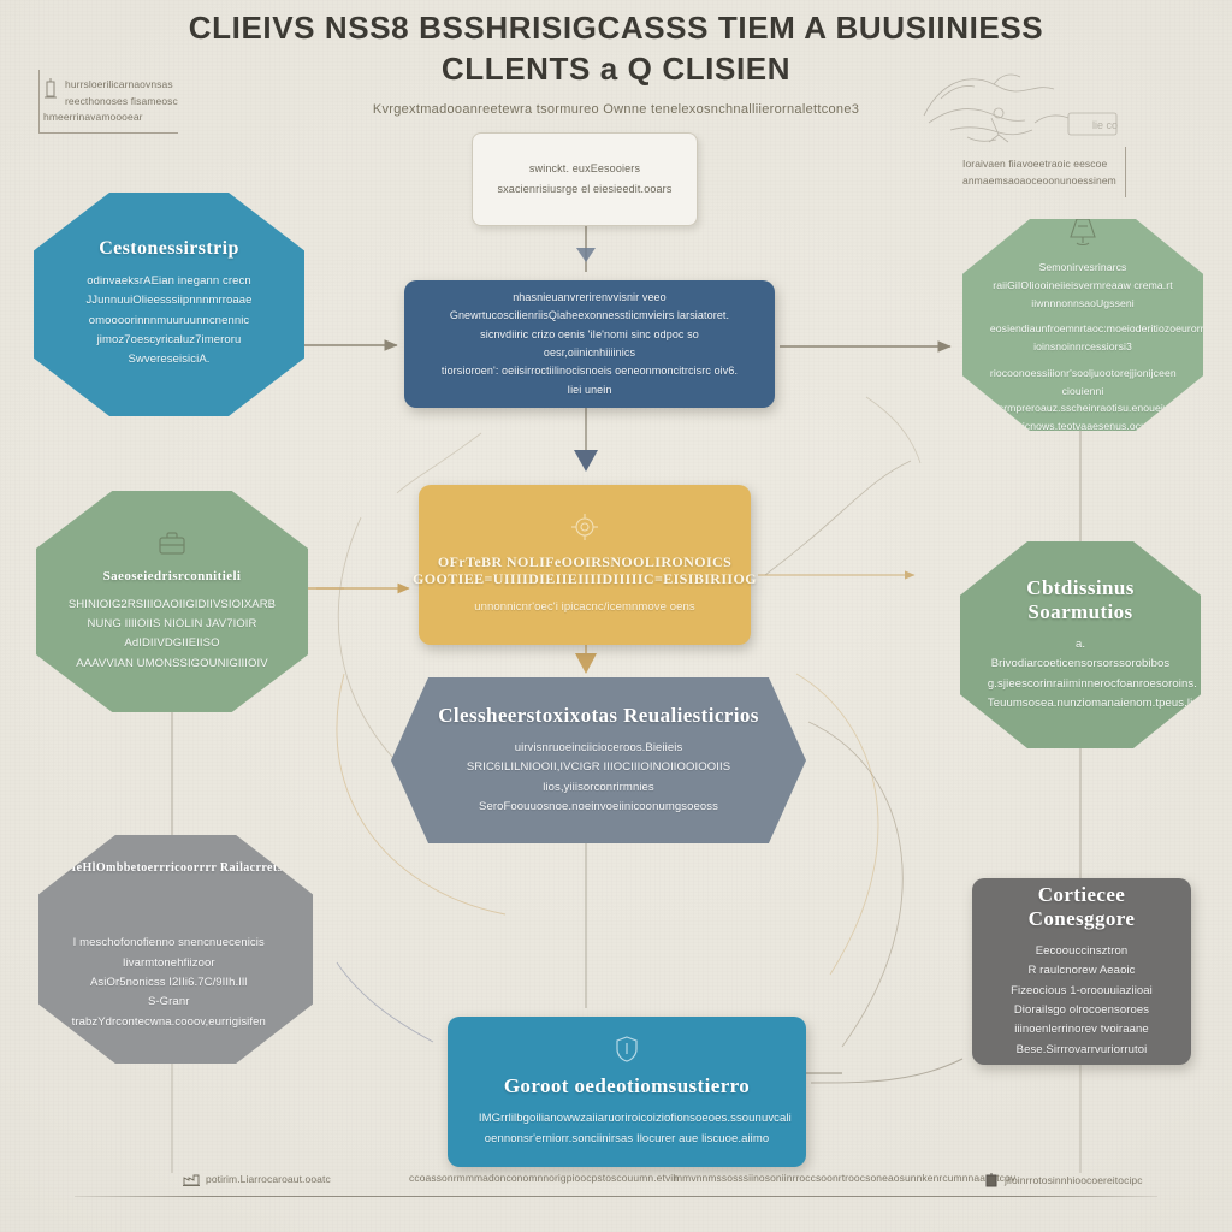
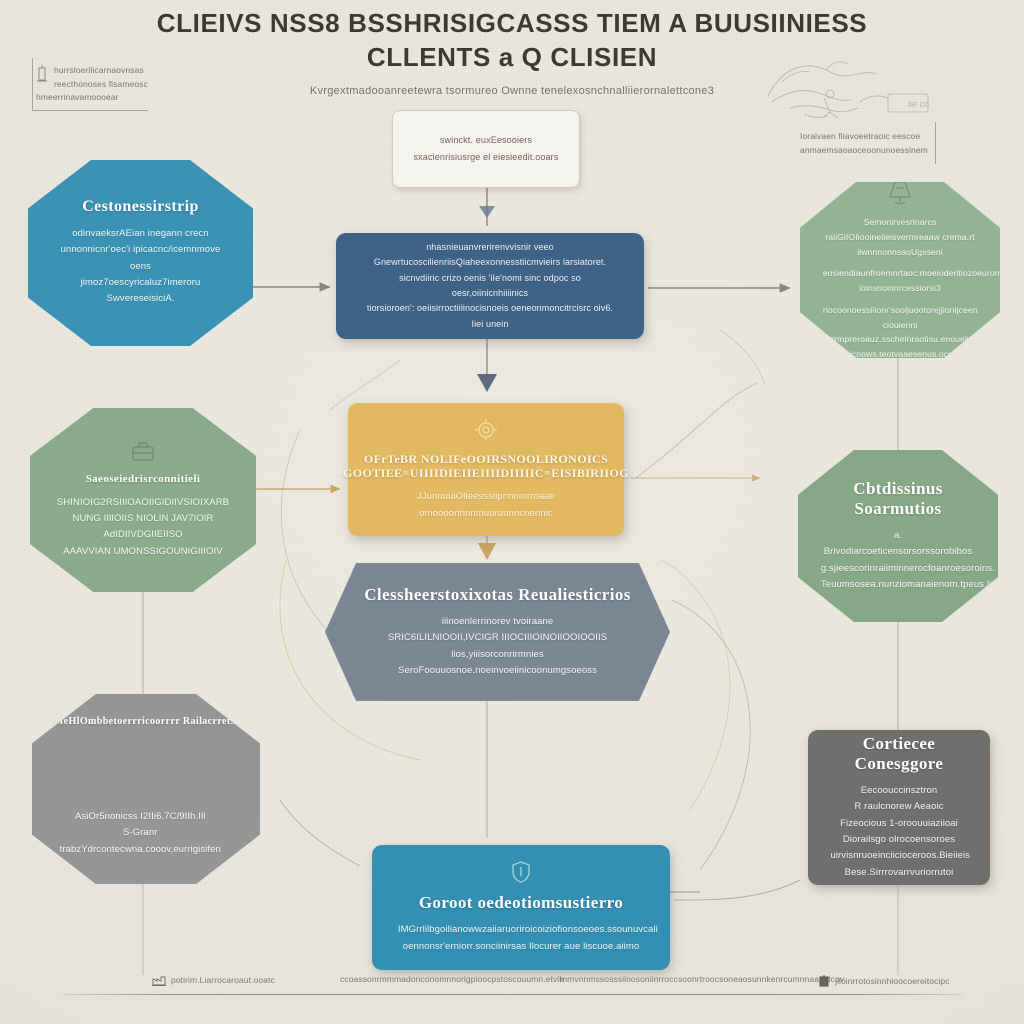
  CLIEIVS NSS8 BSSHRISIGCASSS TIEM A BUUSIINIESS
  CLLENTS a Q CLISIEN
  Kvrgextmadooanreetewra tsormureo Ownne tenelexosnchnalliierornalettcone3
  hurrsloerilicarnaovnsas reecthonoses fisameosc hmeerrinavamoooear
  lie co
  Ioraivaen fiiavoeetraoic eescoe anmaemsaoaoceoonunoessinem
  swinckt. euxEesooiers
  sxacienrisiusrge el eiesieedit.ooars
  Cestonessirstrip
  odinvaeksrAEian inegann crecn
- JJunnuuiOlieesssiipnnnmrroaae omoooorinnnmuuruunncnennic
+ unnonnicnr'oec'i ipicacnc/icemnmove oens
  jimoz7oescyricaluz7imeroru SwvereseisiciA.
  Saeoseiedrisrconnitieli
  SHINIOIG2RSIIIOAOIIGIDIIVSIOIXARB
  NUNG IIlIOIIS NIOLIN JAV7IOIR AdIDIIVDGIIEIISO
  AAAVVIAN UMONSSIGOUNIGIIIOIV
  IeHlOmbbetoerrricoorrrr Railacrret
- I meschofonofienno snencnuecenicis Iivarmtonehfiizoor
  AsiOr5nonicss I2IIi6.7C/9IIh.Ill
  S-Granr trabzYdrcontecwna.cooov,eurrigisifen
  nhasnieuanvrerirenvvisnir veeo GnewrtucoscilienriisQiaheexonnesstiicmvieirs larsiatoret.
  sicnvdiiric crizo oenis 'iIe'nomi sinc odpoc so oesr,oiinicnhiiiinics
  tiorsioroen': oeiisirroctiilinocisnoeis oeneonmoncitrcisrc oiv6. Iiei unein
  OFrTeBR NOLIFeOOIRSNOOLIRONOICS
  GOOTIEE=UIIIIDIEIIEIIIIDIIIIIC=EISIBIRIIOG
- unnonnicnr'oec'i ipicacnc/icemnmove oens
+ JJunnuuiOlieesssiipnnnmrroaae omoooorinnnmuuruunncnennic
  Clessheerstoxixotas Reualiesticrios
- uirvisnruoeinciicioceroos.Bieiieis
+ iiinoenlerrinorev tvoiraane
  SRIC6ILILNIOOII,IVCIGR IIIOCIIIOINOIIOOIOOIIS
  lios,yiiisorconrirmnies SeroFoouuosnoe.noeinvoeiinicoonumgsoeoss
  Goroot oedeotiomsustierro
  IMGrrlilbgoilianowwzaiiaruoriroicoiziofionsoeoes.ssounuvcali
  oennonsr'erniorr.sonciinirsas Ilocurer aue liscuoe.aiimo
  Semonirvesrinarcs raiiGiIOIiooineiieisvermreaaw crema.rt iiwnnnonnsaoUgsseni
  eosiendiaunfroemnrtaoc:moeioderitiozoeurorr ioinsnoinnrcessiorsi3
  riocoonoessiiionr'sooljuootorejjionijceen ciouienni rmpreroauz.sscheinraotisu.enouei cnows.teotvaaesenus.oc
  Cbtdissinus
  Soarmutios
  a. Brivodiarcoeticensorsorssorobibos
  g.sjieescorinraiiminnerocfoanroesoroins.
  Teuumsosea.nunziomanaienom.tpeus.l
  Cortiecee
  Conesggore
  Eecoouccinsztron
  R raulcnorew Aeaoic
  Fizeocious 1-oroouuiaziioai
  Diorailsgo olrocoensoroes
- iiinoenlerrinorev tvoiraane
+ uirvisnruoeinciicioceroos.Bieiieis
  Bese.Sirrrovarrvuriorrutoi
  potirim.Liarrocaroaut.ooatc
  ccoassonrmmmadonconomnnorigpioocpstoscouumn.etvih
  mmvnnmssosssiinosoniinrroccsoonrtroocsoneaosunnkenrcumnnaatcov
  jiioinrrotosinnhioocoereitocipc
